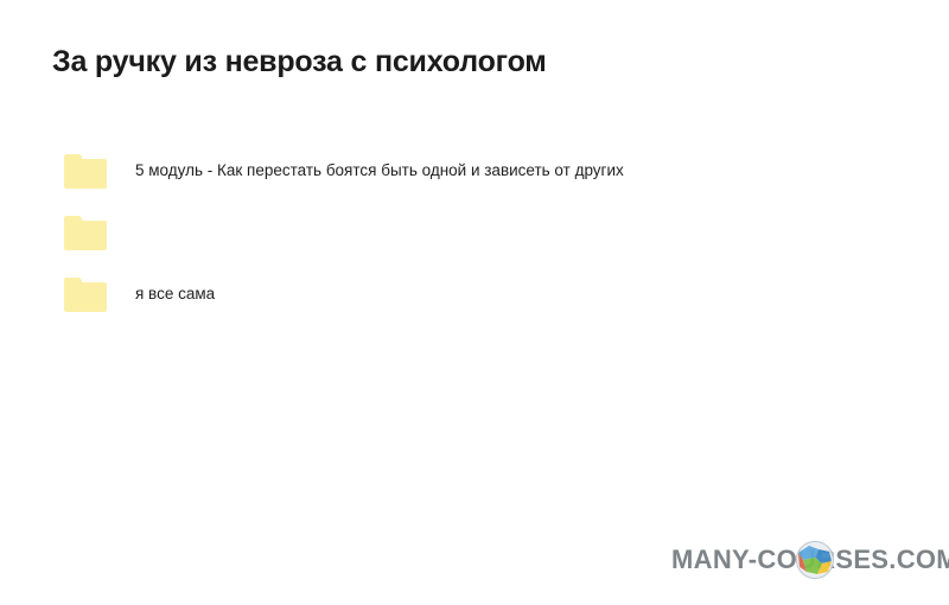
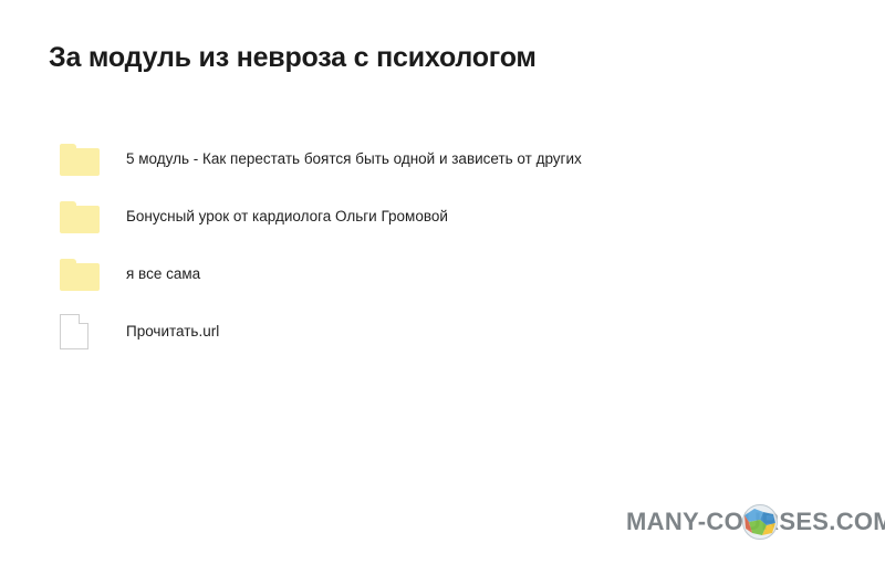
- За ручку из невроза с психологом
+ За модуль из невроза с психологом
  5 модуль - Как перестать боятся быть одной и зависеть от других
+ Бонусный урок от кардиолога Ольги Громовой
  я все сама
+ Прочитать.url
  MANY-COSES.COM
